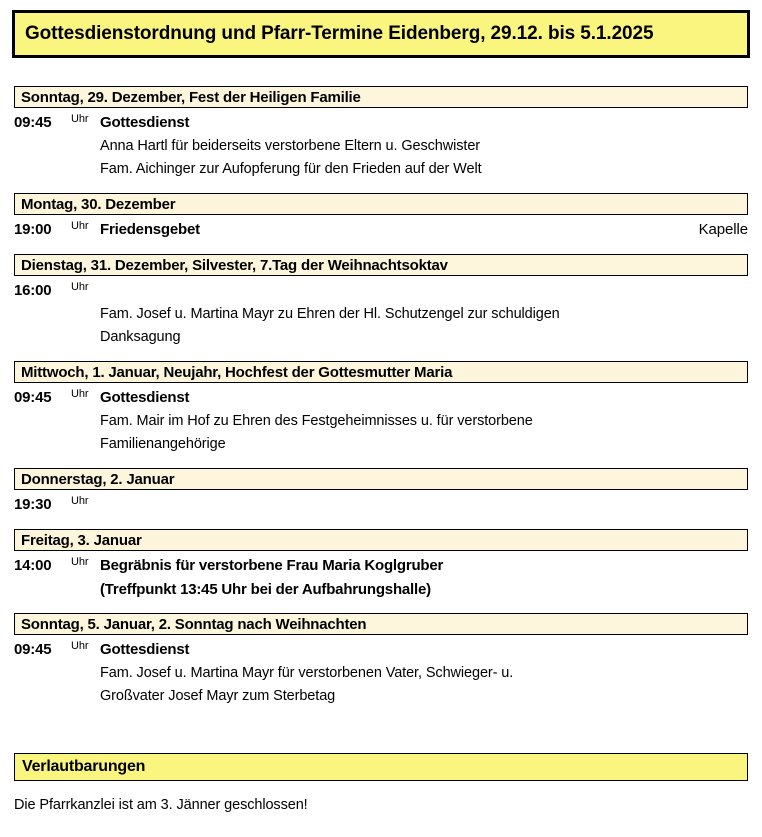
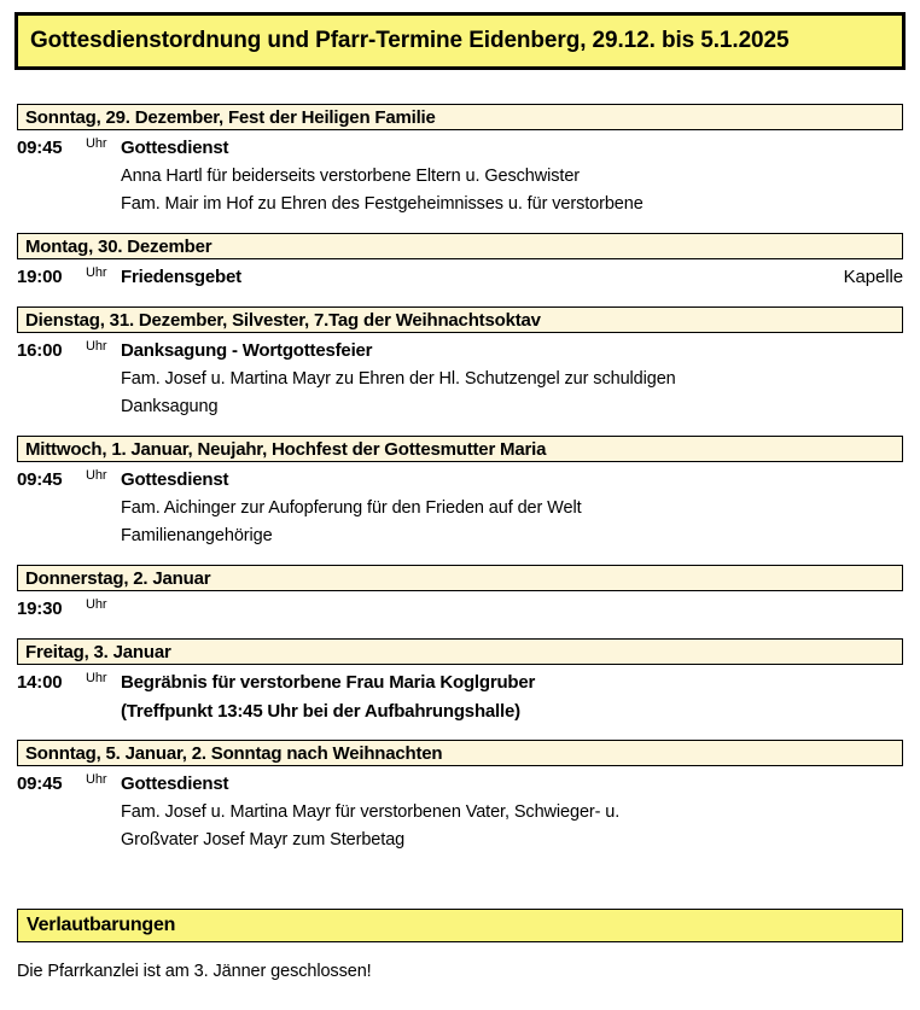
  Gottesdienstordnung und Pfarr-Termine Eidenberg, 29.12. bis 5.1.2025
  Sonntag, 29. Dezember, Fest der Heiligen Familie
  09:45
  Uhr
  Gottesdienst
  Anna Hartl für beiderseits verstorbene Eltern u. Geschwister
- Fam. Aichinger zur Aufopferung für den Frieden auf der Welt
+ Fam. Mair im Hof zu Ehren des Festgeheimnisses u. für verstorbene
  Montag, 30. Dezember
  19:00
  Uhr
  Friedensgebet
  Kapelle
  Dienstag, 31. Dezember, Silvester, 7.Tag der Weihnachtsoktav
  16:00
  Uhr
+ Danksagung - Wortgottesfeier
  Fam. Josef u. Martina Mayr zu Ehren der Hl. Schutzengel zur schuldigen
  Danksagung
  Mittwoch, 1. Januar, Neujahr, Hochfest der Gottesmutter Maria
  09:45
  Uhr
  Gottesdienst
- Fam. Mair im Hof zu Ehren des Festgeheimnisses u. für verstorbene
+ Fam. Aichinger zur Aufopferung für den Frieden auf der Welt
  Familienangehörige
  Donnerstag, 2. Januar
  19:30
  Uhr
  Freitag, 3. Januar
  14:00
  Uhr
  Begräbnis für verstorbene Frau Maria Koglgruber
  (Treffpunkt 13:45 Uhr bei der Aufbahrungshalle)
  Sonntag, 5. Januar, 2. Sonntag nach Weihnachten
  09:45
  Uhr
  Gottesdienst
  Fam. Josef u. Martina Mayr für verstorbenen Vater, Schwieger- u.
  Großvater Josef Mayr zum Sterbetag
  Verlautbarungen
  Die Pfarrkanzlei ist am 3. Jänner geschlossen!
